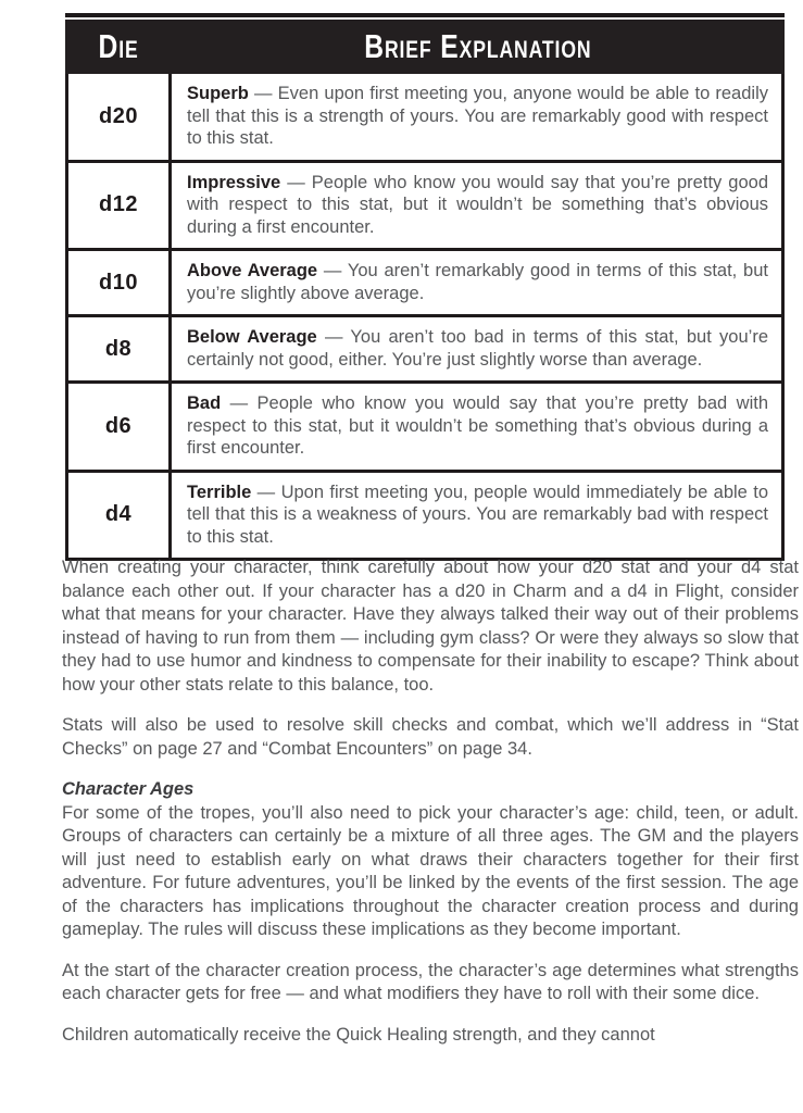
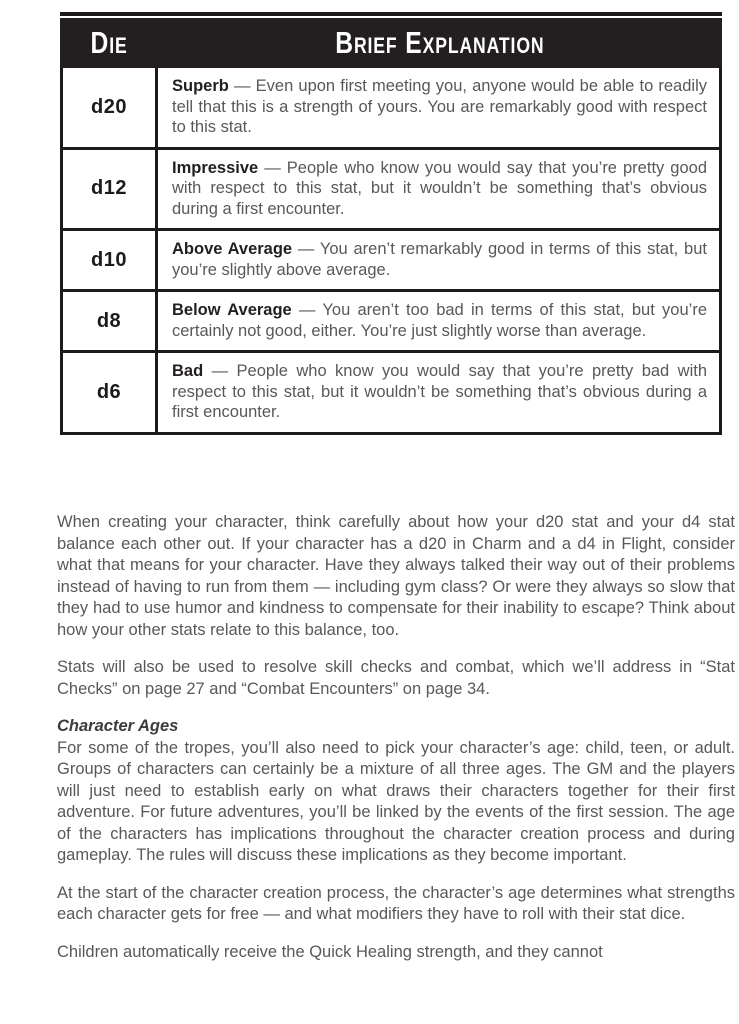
  Die
  Brief Explanation
  d20
  Superb — Even upon first meeting you, anyone would be able to readily tell that this is a strength of yours. You are remarkably good with respect to this stat.
  d12
  Impressive — People who know you would say that you’re pretty good with respect to this stat, but it wouldn’t be something that’s obvious during a first encounter.
  d10
  Above Average — You aren’t remarkably good in terms of this stat, but you’re slightly above average.
  d8
  Below Average — You aren’t too bad in terms of this stat, but you’re certainly not good, either. You’re just slightly worse than average.
  d6
  Bad — People who know you would say that you’re pretty bad with respect to this stat, but it wouldn’t be something that’s obvious during a first encounter.
- d4
- Terrible — Upon first meeting you, people would immediately be able to tell that this is a weakness of yours. You are remarkably bad with respect to this stat.
  When creating your character, think carefully about how your d20 stat and your d4 stat balance each other out. If your character has a d20 in Charm and a d4 in Flight, consider what that means for your character. Have they always talked their way out of their problems instead of having to run from them — including gym class? Or were they always so slow that they had to use humor and kindness to compensate for their inability to escape? Think about how your other stats relate to this balance, too.
  Stats will also be used to resolve skill checks and combat, which we’ll address in “Stat Checks” on page 27 and “Combat Encounters” on page 34.
  Character Ages
  For some of the tropes, you’ll also need to pick your character’s age: child, teen, or adult. Groups of characters can certainly be a mixture of all three ages. The GM and the players will just need to establish early on what draws their characters together for their first adventure. For future adventures, you’ll be linked by the events of the first session. The age of the characters has implications throughout the character creation process and during gameplay. The rules will discuss these implications as they become important.
- At the start of the character creation process, the character’s age determines what strengths each character gets for free — and what modifiers they have to roll with their some dice.
+ At the start of the character creation process, the character’s age determines what strengths each character gets for free — and what modifiers they have to roll with their stat dice.
  Children automatically receive the Quick Healing strength, and they cannot
